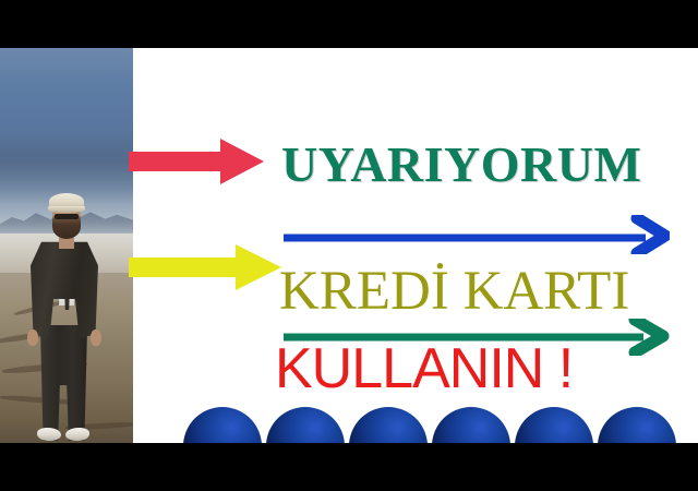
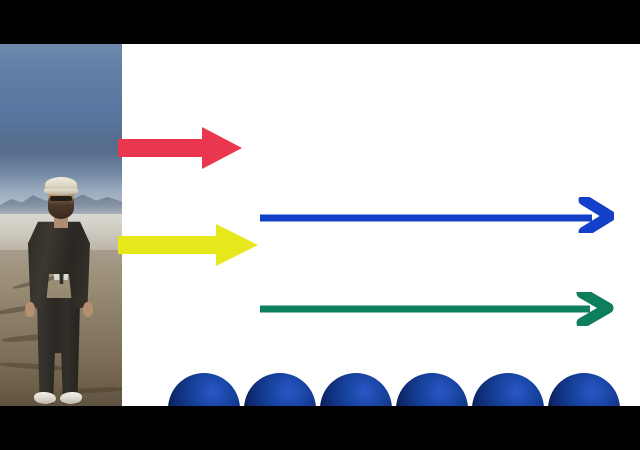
- UYARIYORUM
- KREDİ KARTI
- KULLANIN !
